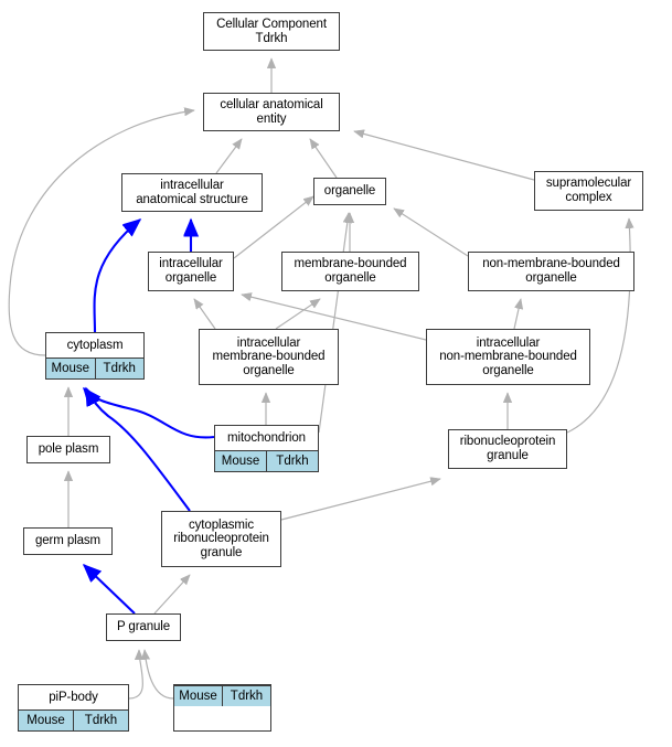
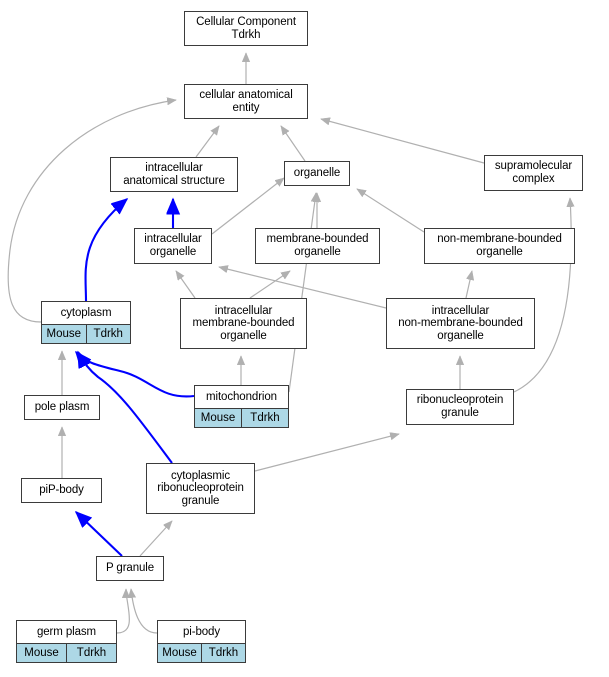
  Cellular Component
  Tdrkh
  cellular anatomical
  entity
  intracellular
  anatomical structure
  organelle
  supramolecular
  complex
  intracellular
  organelle
  membrane-bounded
  organelle
  non-membrane-bounded
  organelle
  cytoplasm
  Mouse
  Tdrkh
  intracellular
  membrane-bounded
  organelle
  intracellular
  non-membrane-bounded
  organelle
  pole plasm
  mitochondrion
  Mouse
  Tdrkh
  ribonucleoprotein
  granule
- germ plasm
+ piP-body
  cytoplasmic
  ribonucleoprotein
  granule
  P granule
- piP-body
+ germ plasm
  Mouse
  Tdrkh
+ pi-body
  Mouse
  Tdrkh
